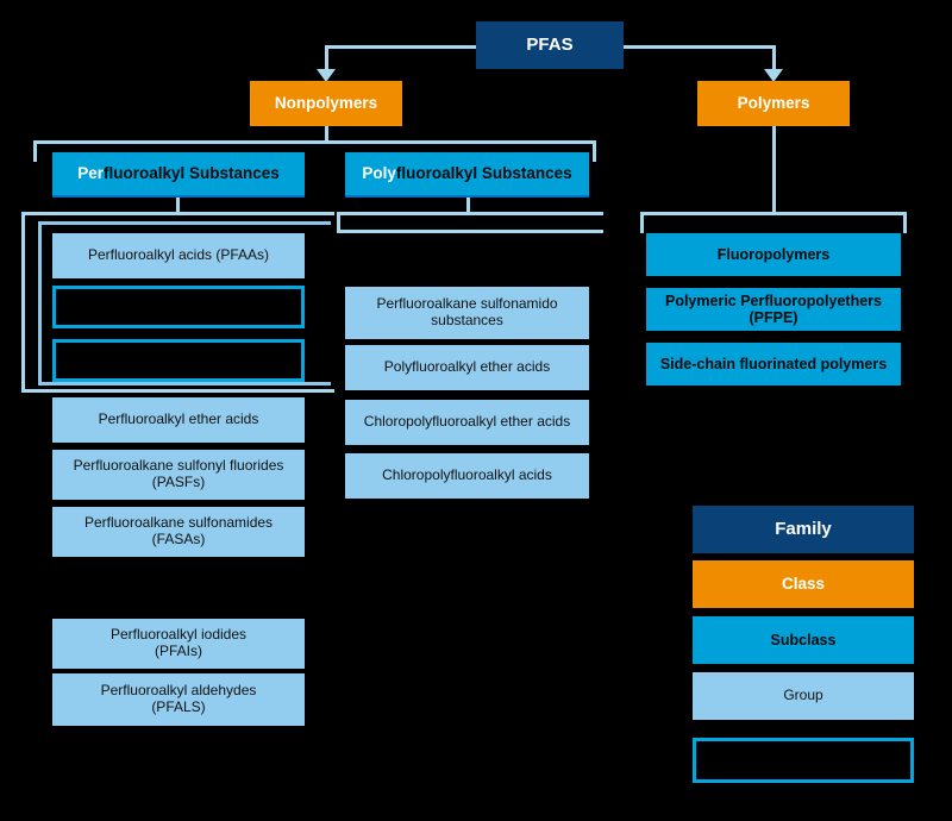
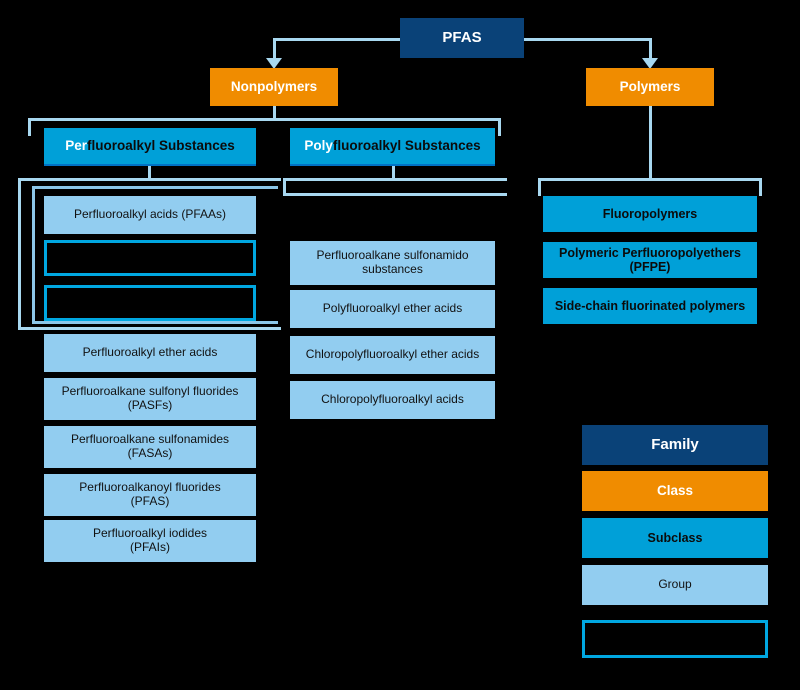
  PFAS
  Nonpolymers
  Polymers
  Perfluoroalkyl Substances
  Polyfluoroalkyl Substances
  Perfluoroalkyl acids (PFAAs)
  Perfluoroalkyl ether acids
  Perfluoroalkane sulfonyl fluorides
  (PASFs)
  Perfluoroalkane sulfonamides
  (FASAs)
+ Perfluoroalkanoyl fluorides
+ (PFAS)
  Perfluoroalkyl iodides
  (PFAIs)
- Perfluoroalkyl aldehydes
- (PFALS)
  Perfluoroalkane sulfonamido
  substances
  Polyfluoroalkyl ether acids
  Chloropolyfluoroalkyl ether acids
  Chloropolyfluoroalkyl acids
  Fluoropolymers
  Polymeric Perfluoropolyethers (PFPE)
  Side-chain fluorinated polymers
  Family
  Class
  Subclass
  Group
